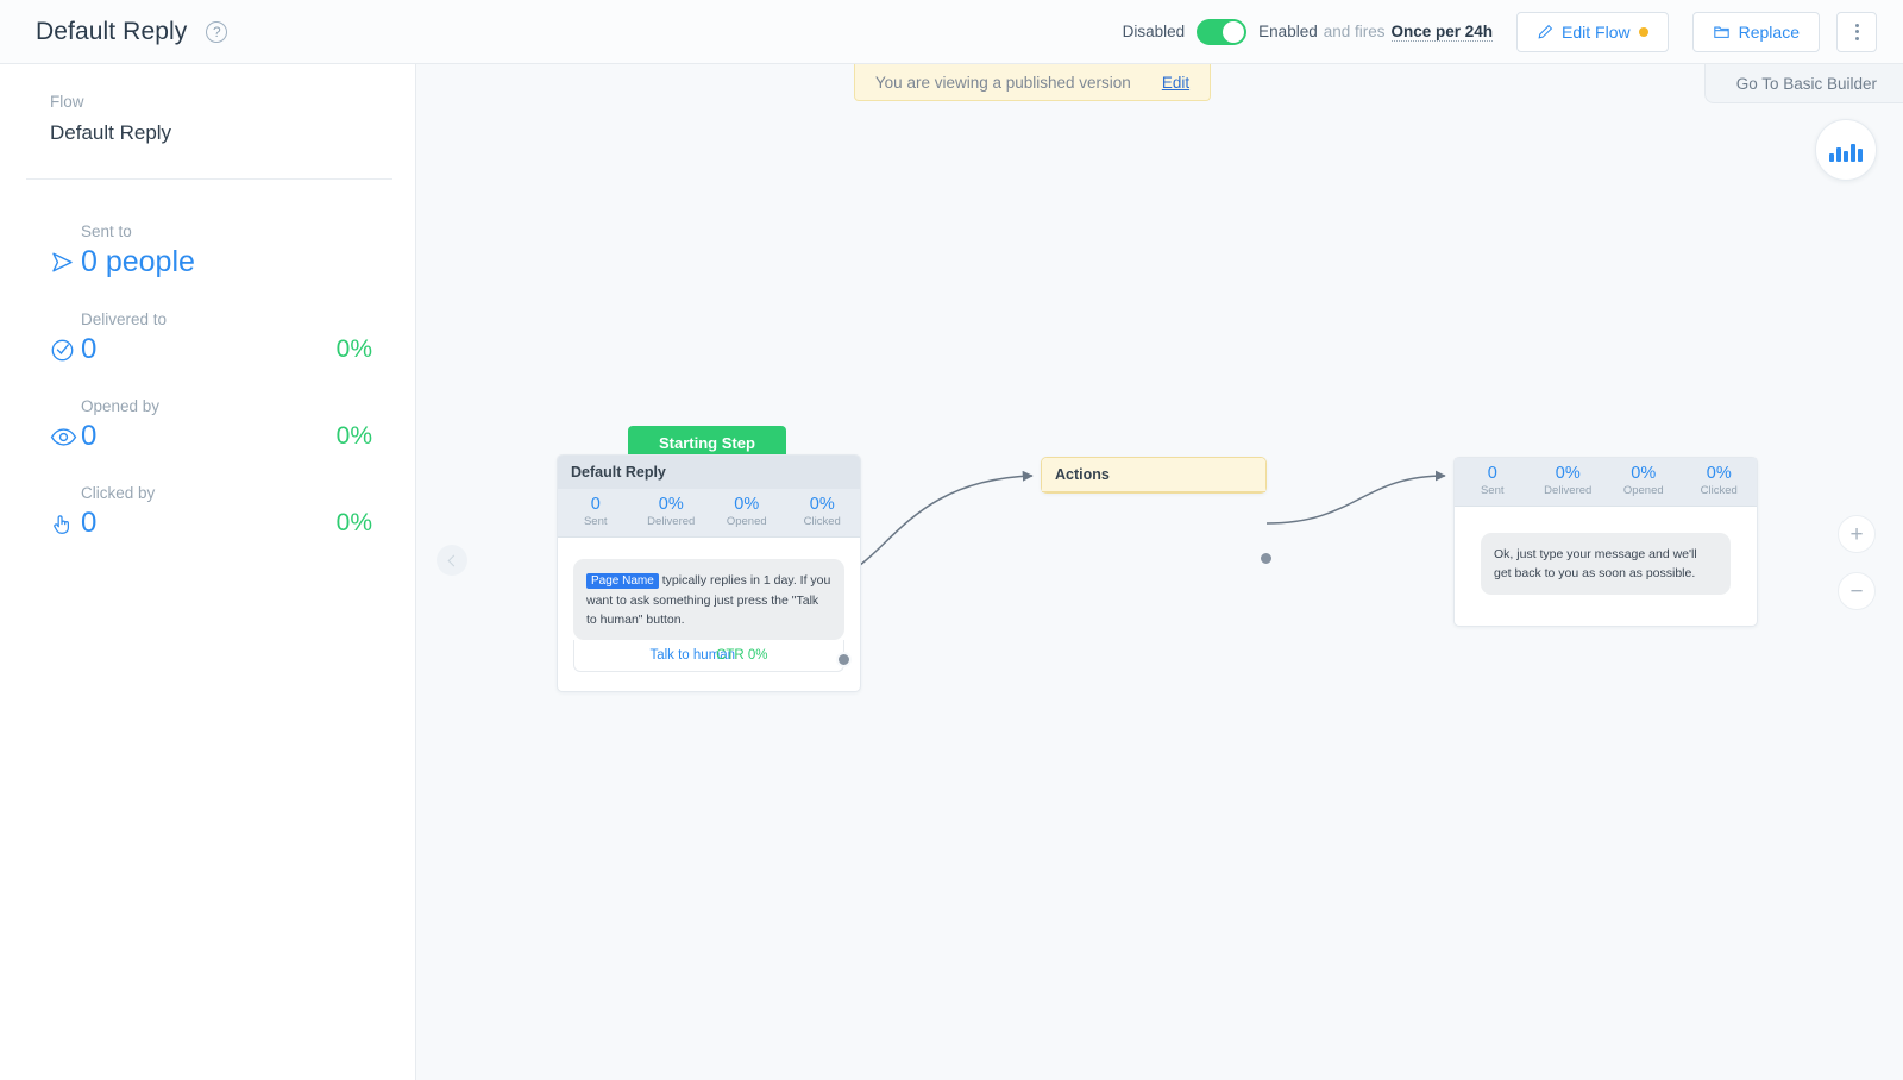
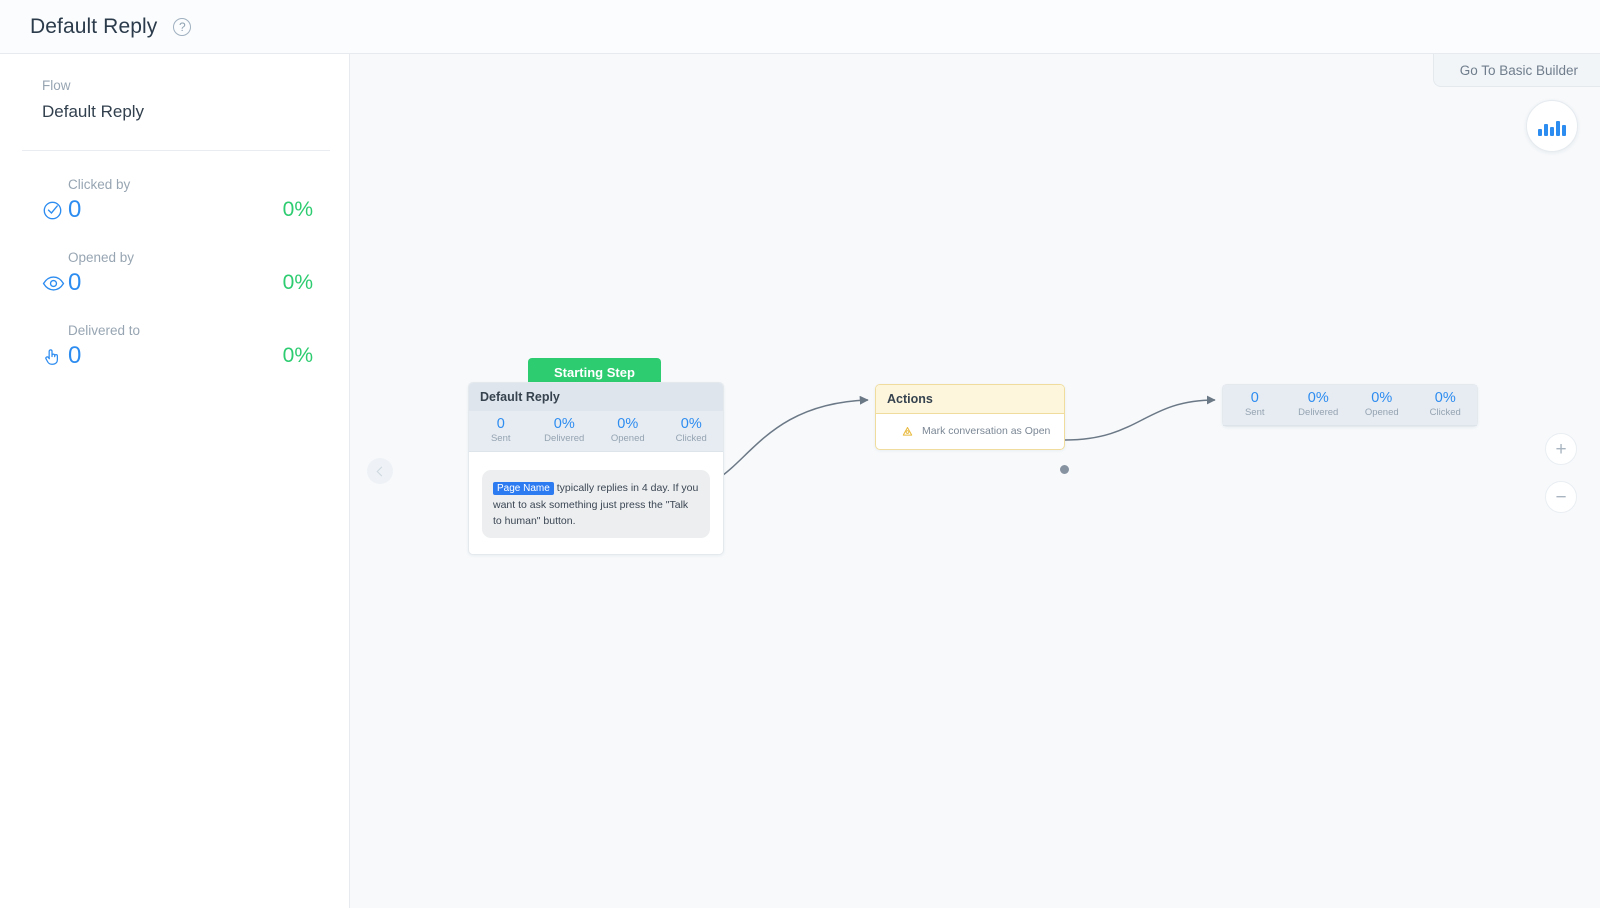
  Default Reply
  ?
- Disabled
- Enabled
- and fires
- Once per 24h
- Edit Flow
- Replace
  Flow
  Default Reply
- Sent to
- 0 people
- Delivered to
+ Clicked by
  0
  0%
  Opened by
  0
  0%
- Clicked by
+ Delivered to
  0
  0%
- You are viewing a published version
- Edit
  Go To Basic Builder
  +
  −
  Starting Step
  Default Reply
  0
  Sent
  0%
  Delivered
  0%
  Opened
  0%
  Clicked
- Page Name typically replies in 1 day. If you want to ask something just press the "Talk to human" button.
+ Page Name typically replies in 4 day. If you want to ask something just press the "Talk to human" button.
- Talk to human
- CTR 0%
  Actions
+ Mark conversation as Open
  0
  Sent
  0%
  Delivered
  0%
  Opened
  0%
  Clicked
- Ok, just type your message and we'll get back to you as soon as possible.
